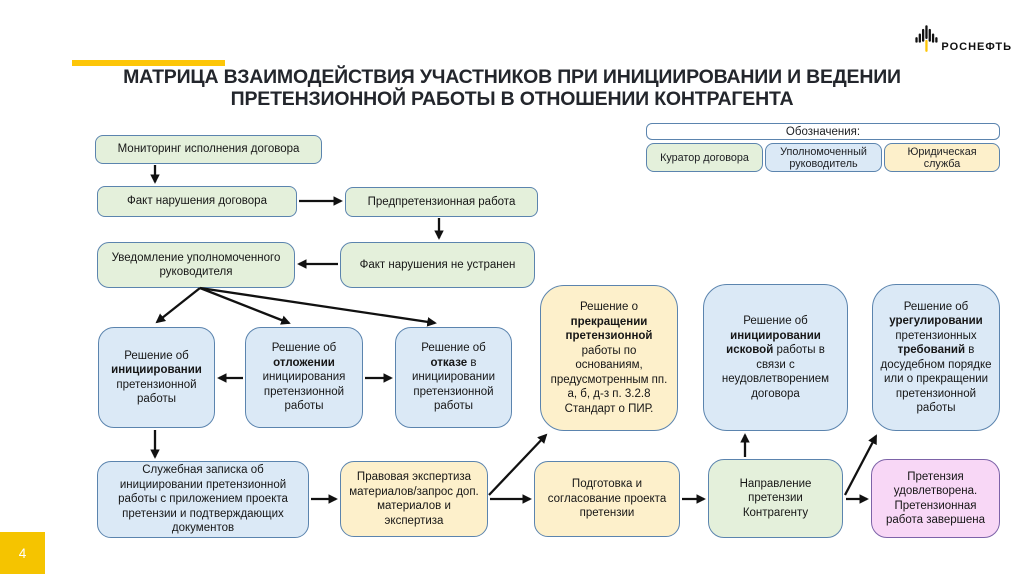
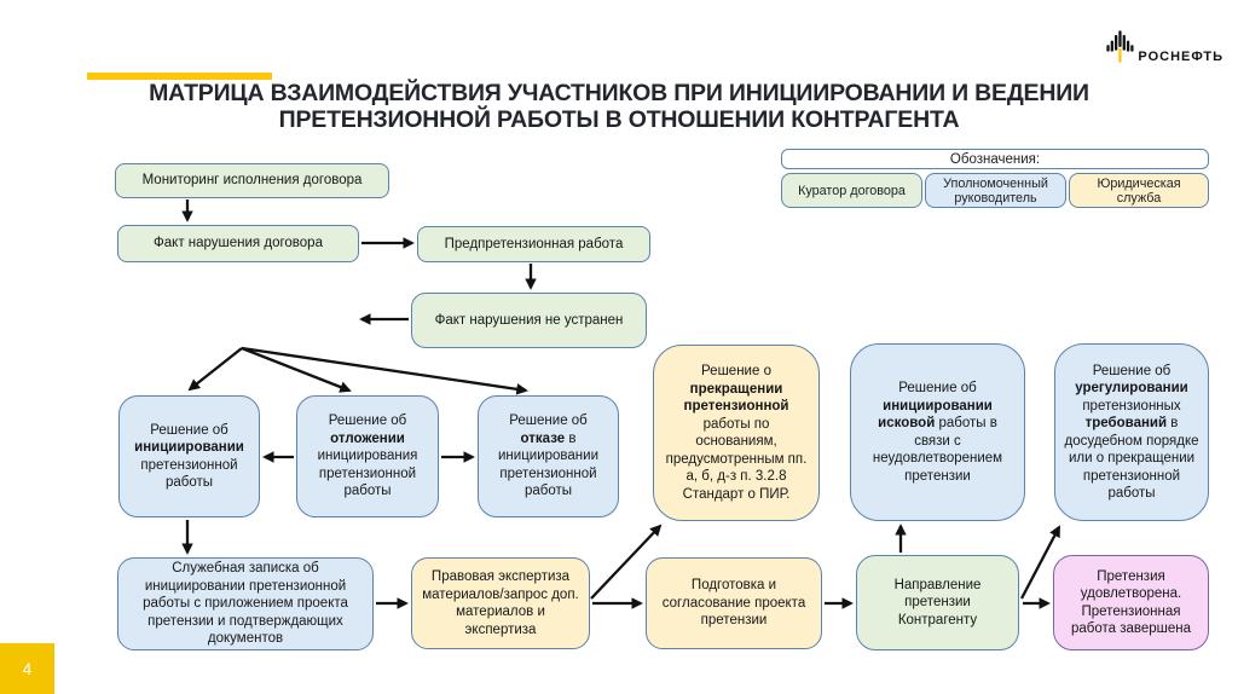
  МАТРИЦА ВЗАИМОДЕЙСТВИЯ УЧАСТНИКОВ ПРИ ИНИЦИИРОВАНИИ И ВЕДЕНИИ
  ПРЕТЕНЗИОННОЙ РАБОТЫ В ОТНОШЕНИИ КОНТРАГЕНТА
  РОСНЕФТЬ
  Обозначения:
  Куратор договора
  Уполномоченный руководитель
  Юридическая служба
  Мониторинг исполнения договора
  Факт нарушения договора
  Предпретензионная работа
- Уведомление уполномоченного руководителя
  Факт нарушения не устранен
  Решение об инициировании претензионной работы
  Решение об отложении инициирования претензионной работы
  Решение об отказе в инициировании претензионной работы
  Решение о прекращении претензионной работы по основаниям, предусмотренным пп. а, б, д-з п. 3.2.8 Стандарт о ПИР.
- Решение об инициировании исковой работы в связи с неудовлетворением договора
+ Решение об инициировании исковой работы в связи с неудовлетворением претензии
  Решение об урегулировании претензионных требований в досудебном порядке или о прекращении претензионной работы
  Служебная записка об инициировании претензионной работы с приложением проекта претензии и подтверждающих документов
  Правовая экспертиза материалов/запрос доп. материалов и экспертиза
  Подготовка и согласование проекта претензии
  Направление претензии Контрагенту
  Претензия удовлетворена. Претензионная работа завершена
  4
